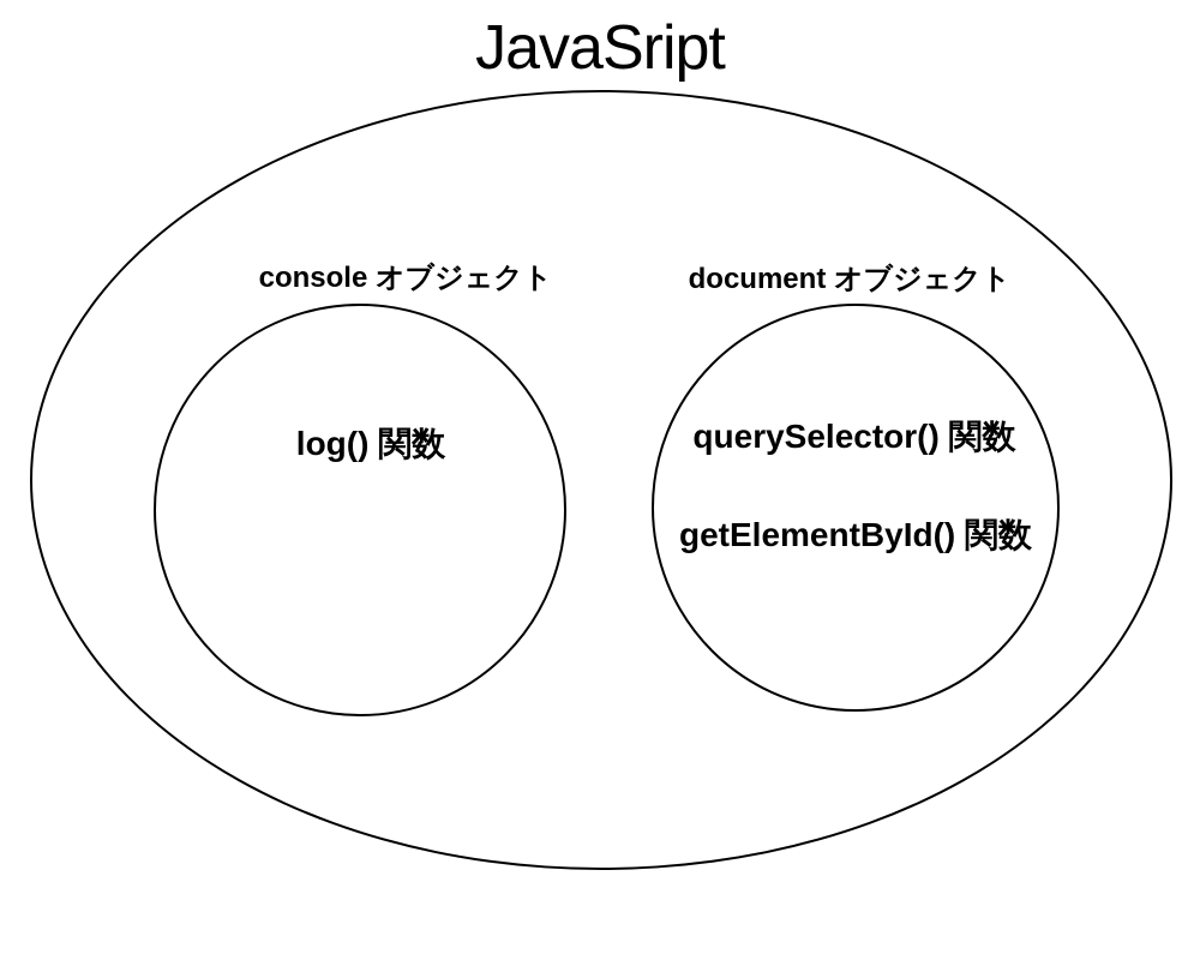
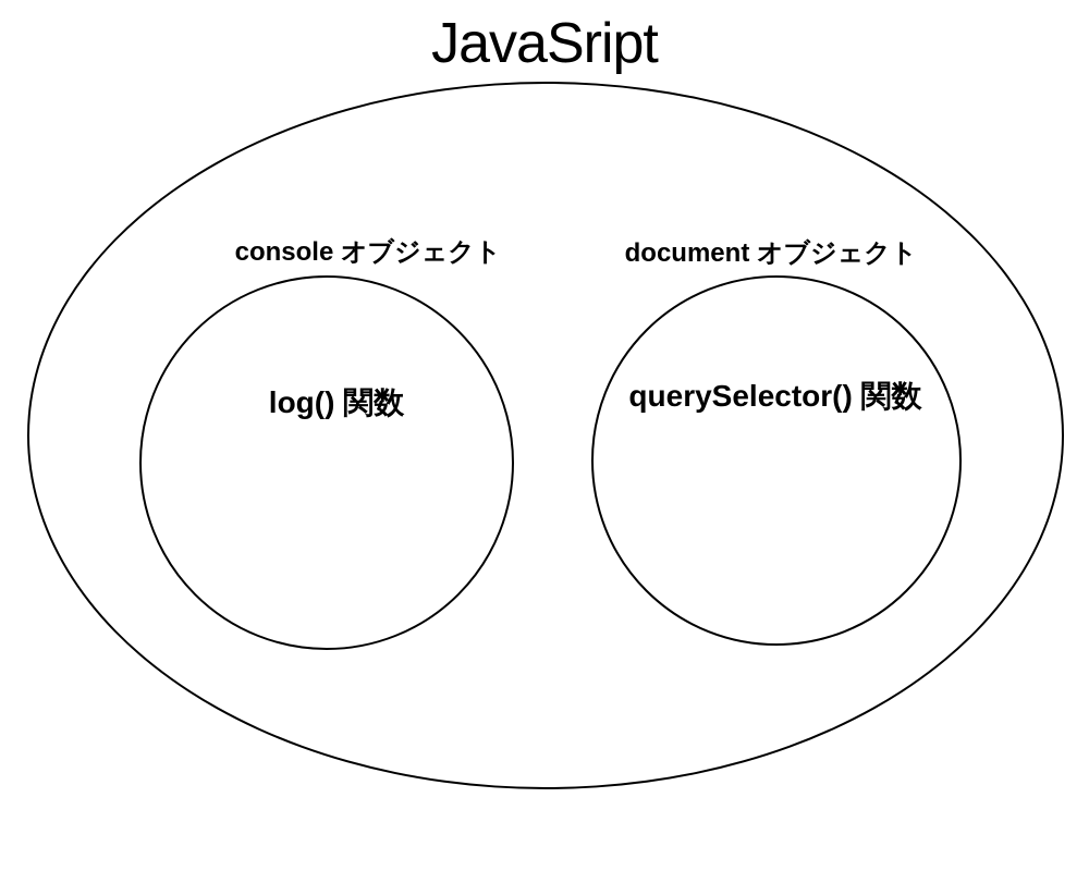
  JavaSript
  console オブジェクト
  document オブジェクト
  log() 関数
  querySelector() 関数
- getElementById() 関数
